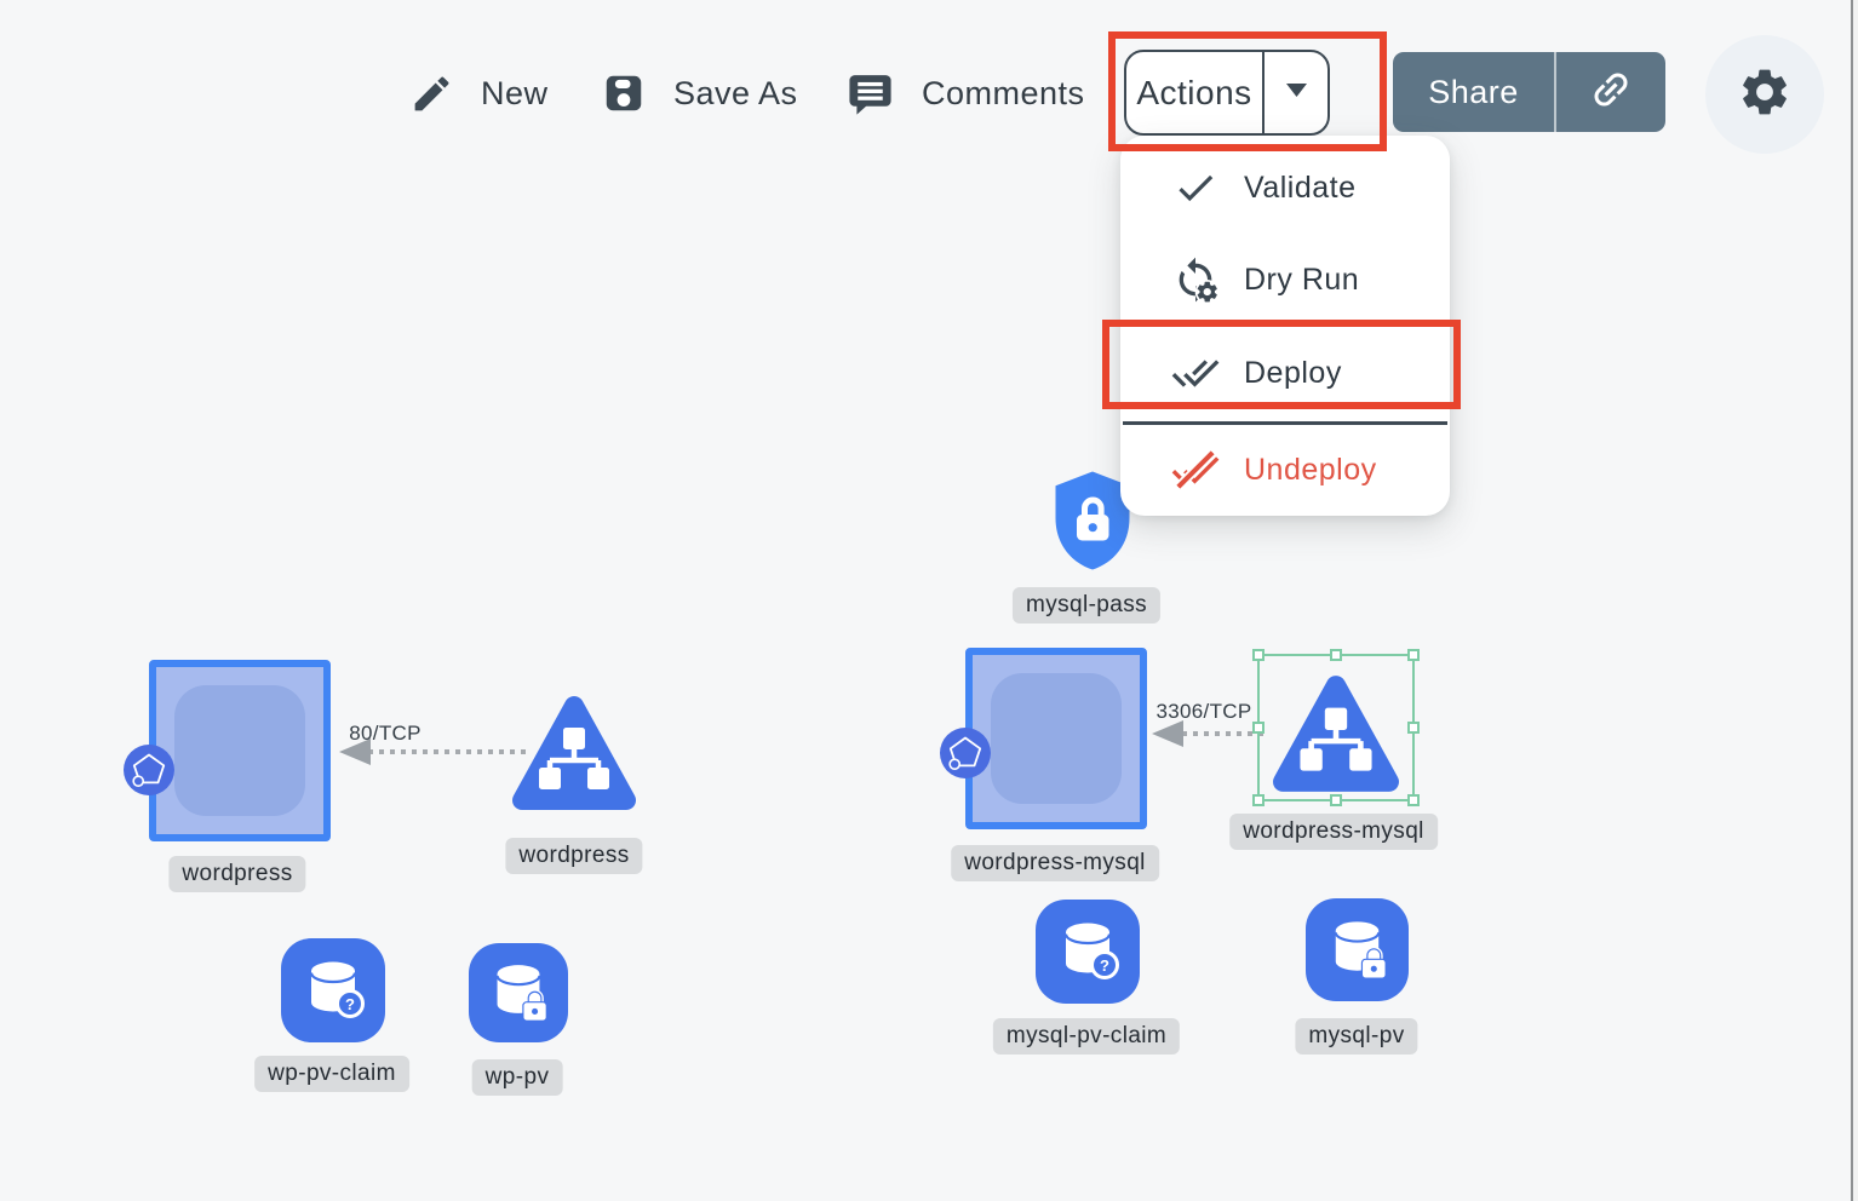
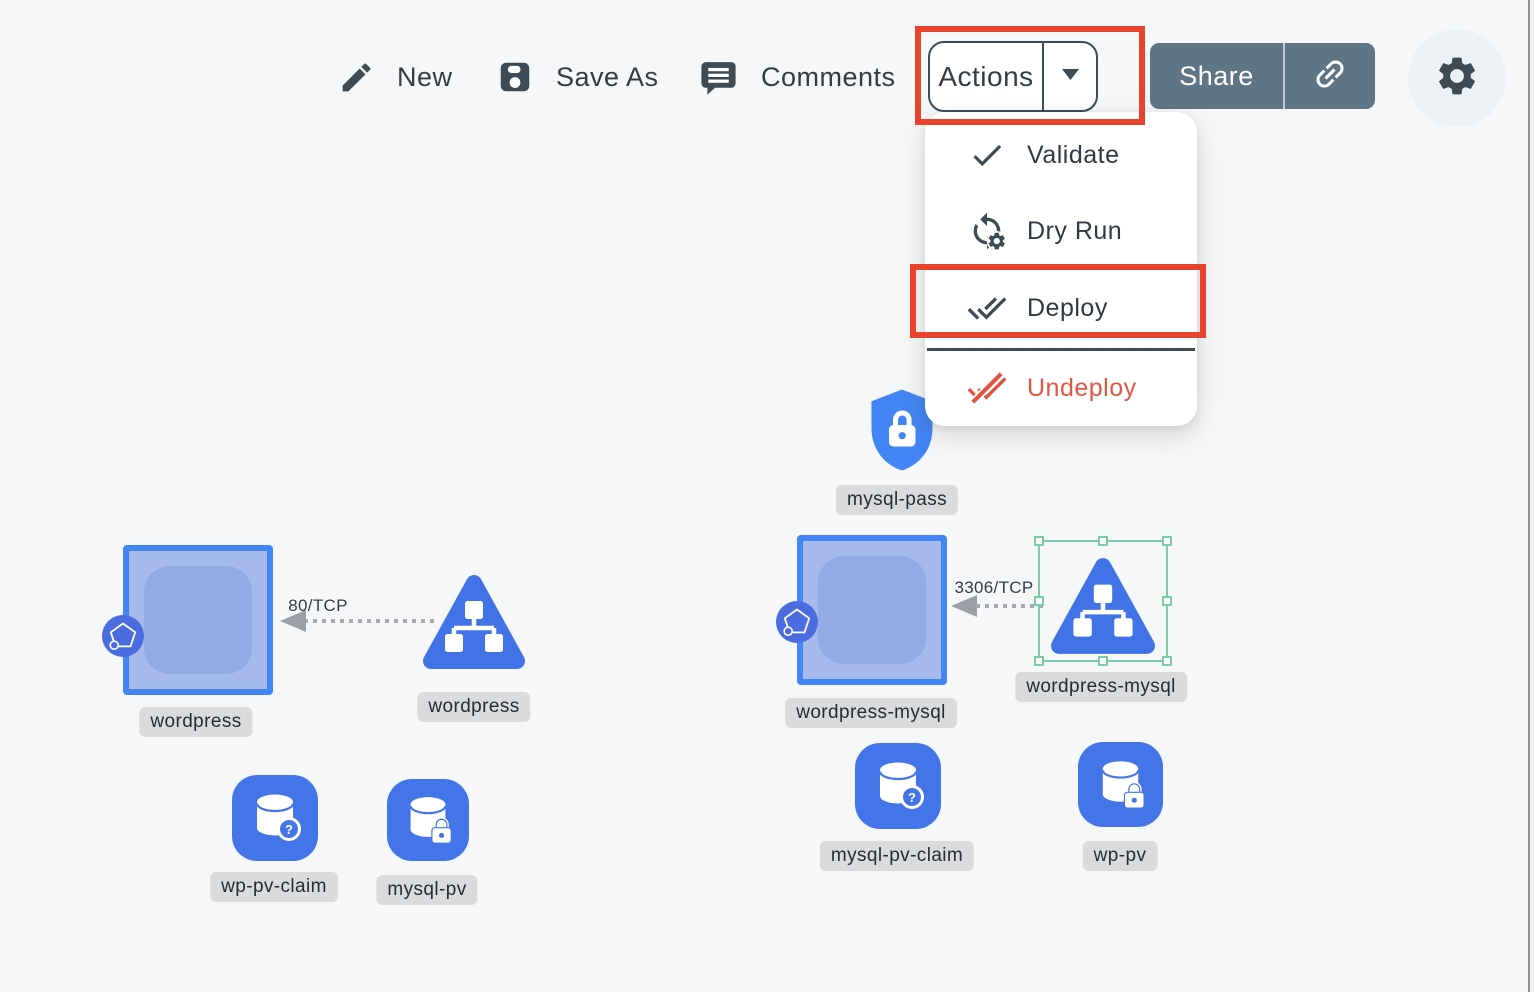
  New
  Save As
  Comments
  Actions
  Share
  Validate
  Dry Run
  Deploy
  Undeploy
  mysql-pass
  wordpress
  wordpress
  80/TCP
  ?
  wp-pv-claim
- wp-pv
+ mysql-pv
  wordpress-mysql
  3306/TCP
  wordpress-mysql
  ?
  mysql-pv-claim
- mysql-pv
+ wp-pv
